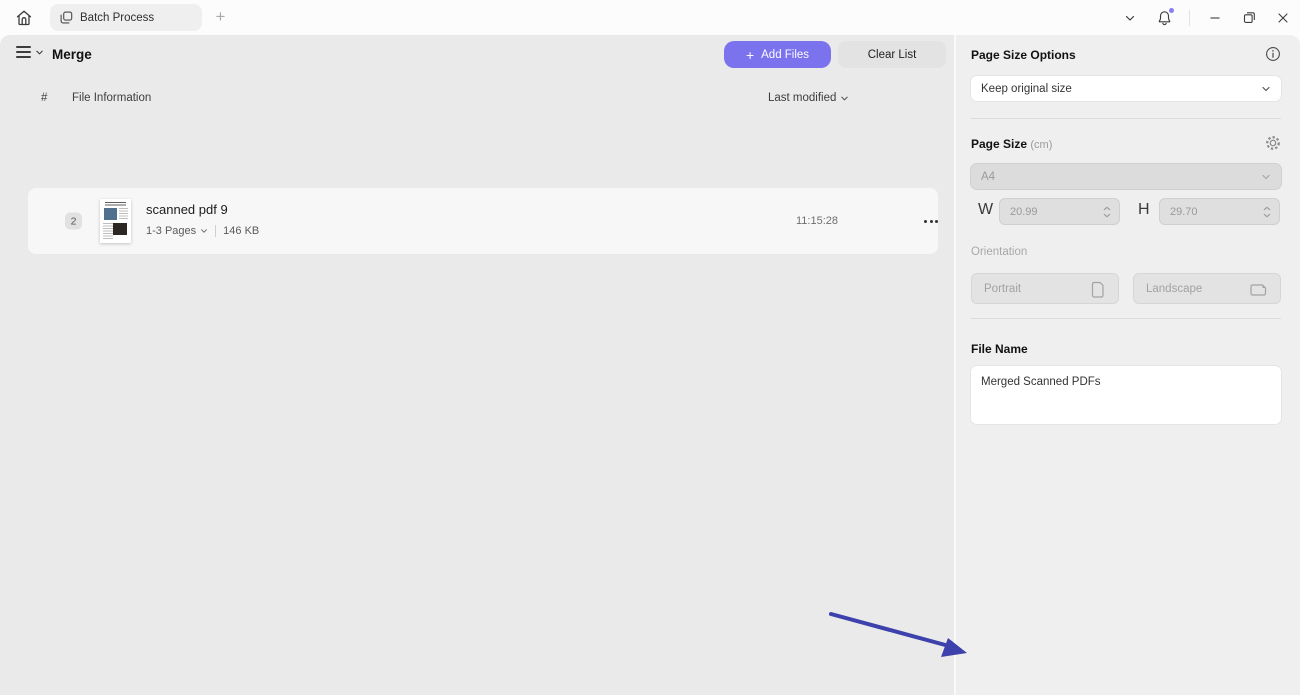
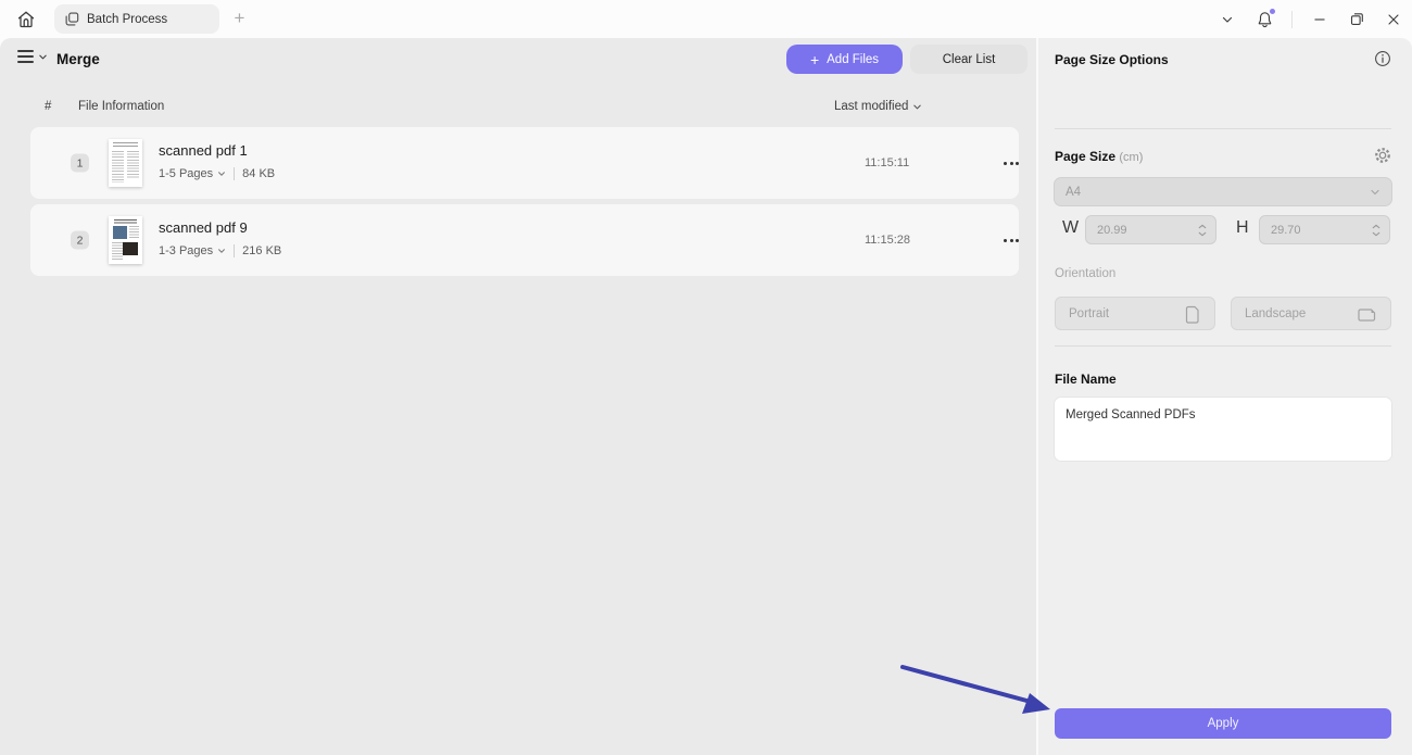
  Batch Process
  +
  Merge
  +
  Add Files
  Clear List
  #
  File Information
  Last modified
+ 1
+ scanned pdf 1
+ 1-5 Pages
+ 84 KB
+ 11:15:11
  2
  scanned pdf 9
  1-3 Pages
- 146 KB
+ 216 KB
  11:15:28
  Page Size Options
- Keep original size
  Page Size (cm)
  A4
  W
  20.99
  H
  29.70
  Orientation
  Portrait
  Landscape
  File Name
  Merged Scanned PDFs
+ Apply
